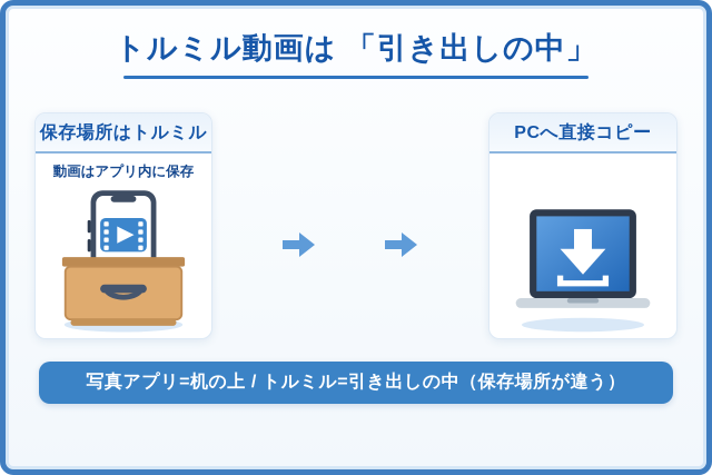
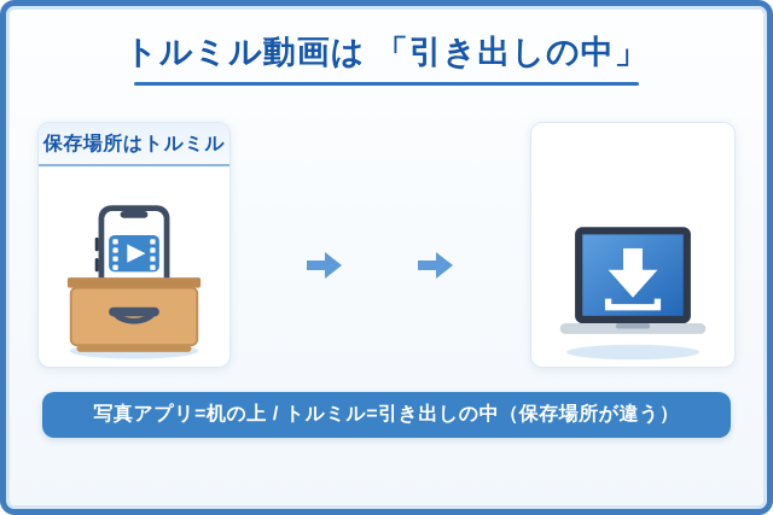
  トルミル動画は 「引き出しの中」
  保存場所はトルミル
- 動画はアプリ内に保存
- PCへ直接コピー
  写真アプリ=机の上 / トルミル=引き出しの中（保存場所が違う）
